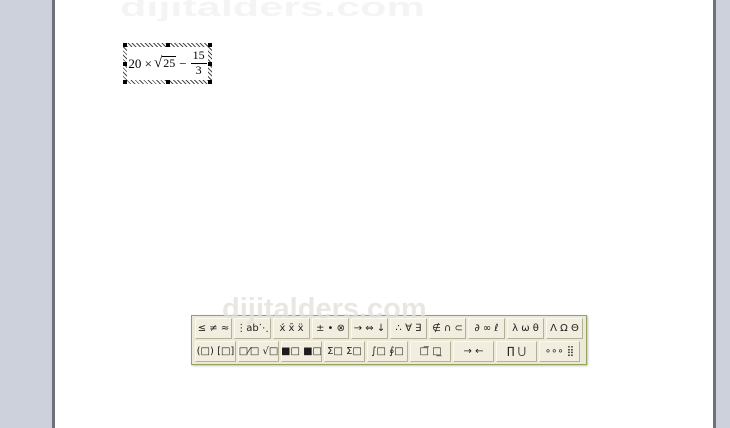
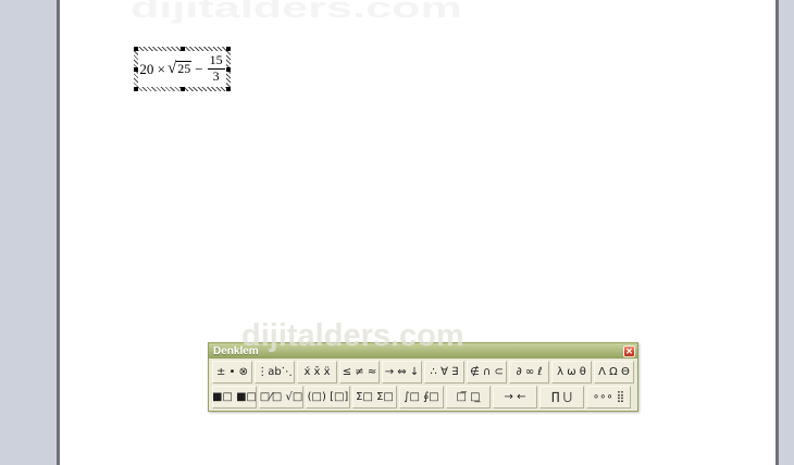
  20 ×
  √
  25
  −
  15
  3
+ Denklem
+ ✕
- ≤ ≠ ≈
+ ± • ⊗
  ⋮ab⋱
  x́ x̄ ẍ
- ± • ⊗
+ ≤ ≠ ≈
  → ⇔ ↓
  ∴ ∀ ∃
  ∉ ∩ ⊂
  ∂ ∞ ℓ
  λ ω θ
  Λ Ω Θ
- (□) [□]
+ ■□ ■□
  □⁄□ √□
- ■□ ■□
+ (□) [□]
  Σ□ Σ□
  ∫□ ∮□
  □̅ □̲
  → ←
  ∏ ⋃
  ∘∘∘ ⣿
  dijitalders.com
